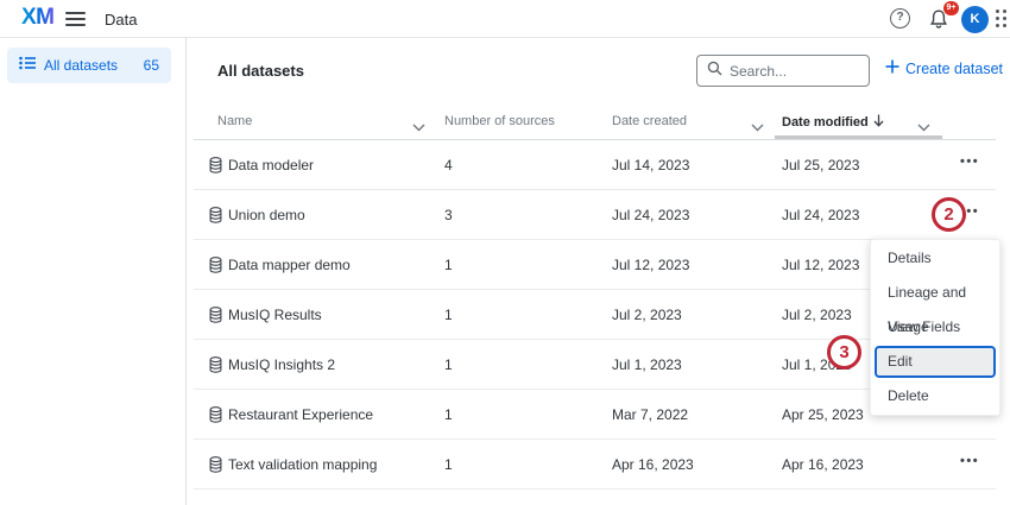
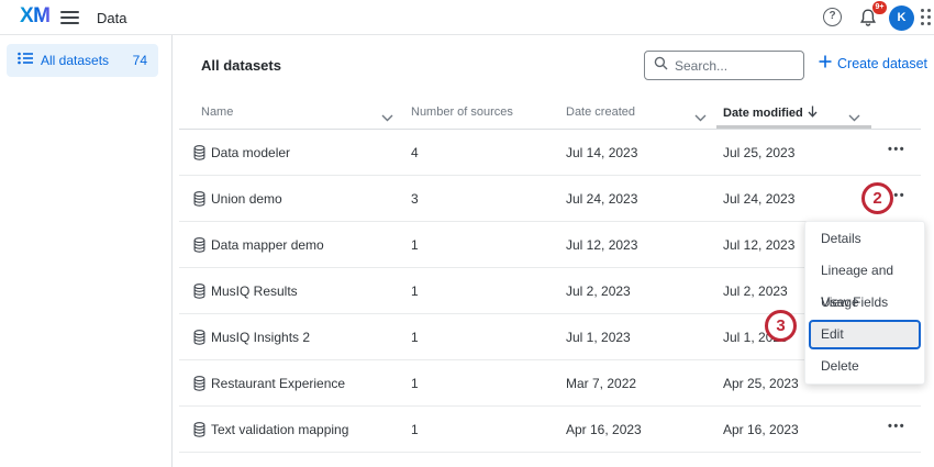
  XM
  Data
  ?
  K
  All datasets
- 65
+ 74
  All datasets
  Search...
  Create dataset
  Name
  Number of sources
  Date created
  Date modified
  Data modeler
  4
  Jul 14, 2023
  Jul 25, 2023
  •••
  Union demo
  3
  Jul 24, 2023
  Jul 24, 2023
  Data mapper demo
  1
  Jul 12, 2023
  Jul 12, 2023
  MusIQ Results
  1
  Jul 2, 2023
  Jul 2, 2023
  MusIQ Insights 2
  1
  Jul 1, 2023
  Restaurant Experience
  1
  Mar 7, 2022
  Apr 25, 2023
  Text validation mapping
  1
  Apr 16, 2023
  Apr 16, 2023
  •••
  Details
  Lineage and Usage
  View Fields
  Edit
  Delete
  2
  3
